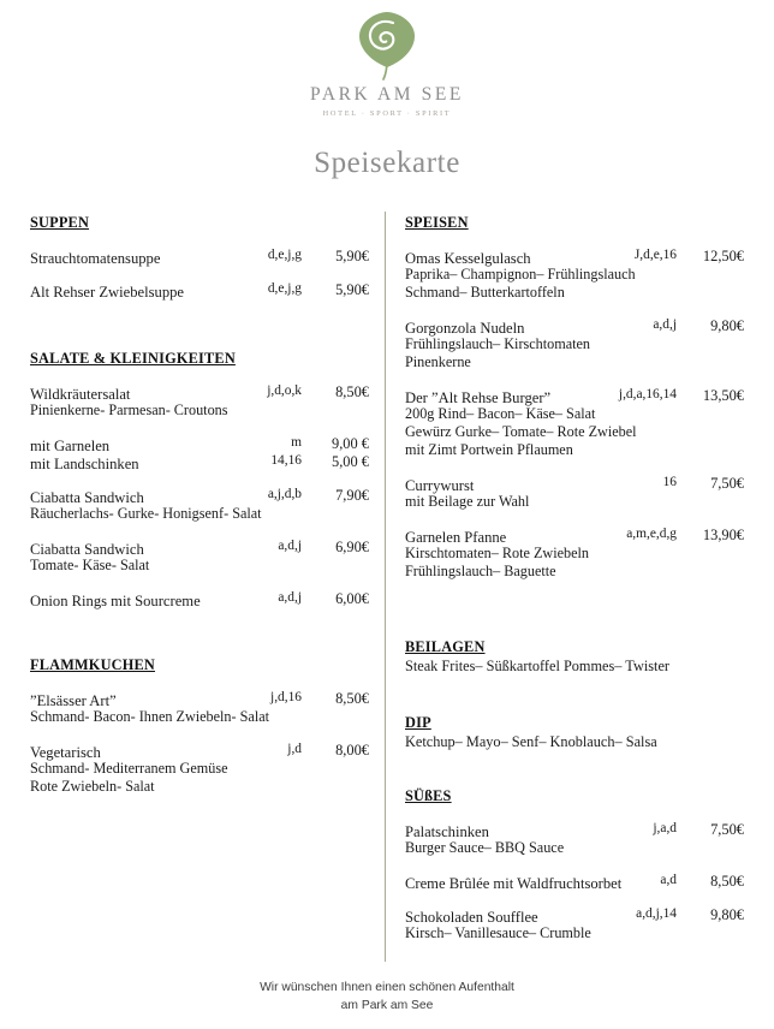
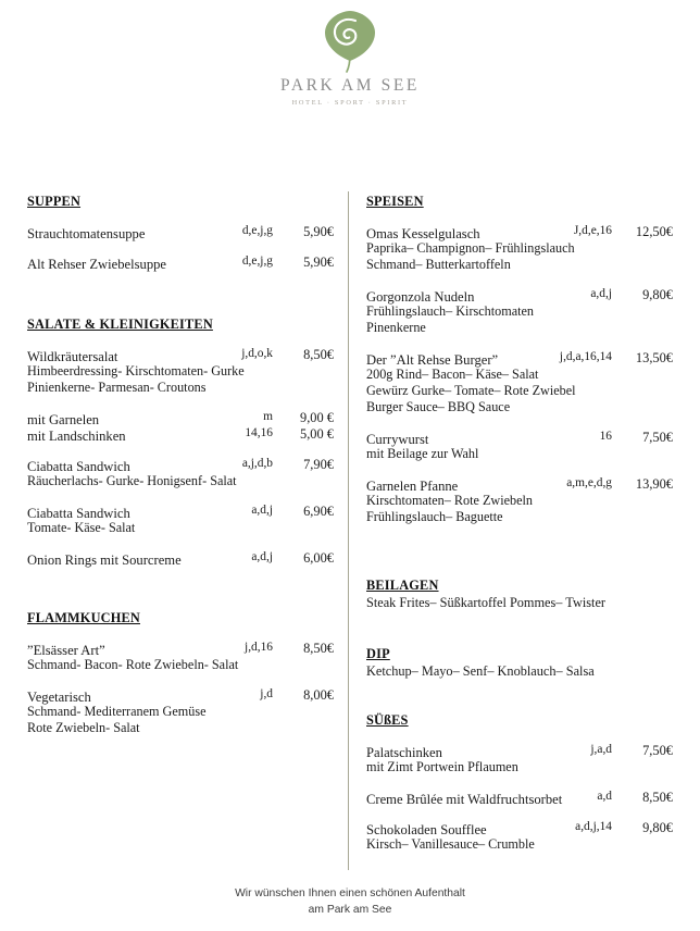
  PARK AM SEE
- Speisekarte
  SUPPEN
  Strauchtomatensuppe
  d,e,j,g
  5,90€
  Alt Rehser Zwiebelsuppe
  d,e,j,g
  5,90€
  SALATE & KLEINIGKEITEN
  Wildkräutersalat
  j,d,o,k
  8,50€
+ Himbeerdressing- Kirschtomaten- Gurke
  Pinienkerne- Parmesan- Croutons
  mit Garnelen
  m
  9,00 €
  mit Landschinken
  14,16
  5,00 €
  Ciabatta Sandwich
  a,j,d,b
  7,90€
  Räucherlachs- Gurke- Honigsenf- Salat
  Ciabatta Sandwich
  a,d,j
  6,90€
  Tomate- Käse- Salat
  Onion Rings mit Sourcreme
  a,d,j
  6,00€
  FLAMMKUCHEN
  ”Elsässer Art”
  j,d,16
  8,50€
- Schmand- Bacon- Ihnen Zwiebeln- Salat
+ Schmand- Bacon- Rote Zwiebeln- Salat
  Vegetarisch
  j,d
  8,00€
  Schmand- Mediterranem Gemüse
  Rote Zwiebeln- Salat
  SPEISEN
  Omas Kesselgulasch
  J,d,e,16
  12,50€
  Paprika– Champignon– Frühlingslauch
  Schmand– Butterkartoffeln
  Gorgonzola Nudeln
  a,d,j
  9,80€
  Frühlingslauch– Kirschtomaten
  Pinenkerne
  Der ”Alt Rehse Burger”
  j,d,a,16,14
  13,50€
  200g Rind– Bacon– Käse– Salat
  Gewürz Gurke– Tomate– Rote Zwiebel
- mit Zimt Portwein Pflaumen
+ Burger Sauce– BBQ Sauce
  Currywurst
  16
  7,50€
  mit Beilage zur Wahl
  Garnelen Pfanne
  a,m,e,d,g
  13,90€
  Kirschtomaten– Rote Zwiebeln
  Frühlingslauch– Baguette
  BEILAGEN
  Steak Frites– Süßkartoffel Pommes– Twister
  DIP
  Ketchup– Mayo– Senf– Knoblauch– Salsa
  SÜßES
  Palatschinken
  j,a,d
  7,50€
- Burger Sauce– BBQ Sauce
+ mit Zimt Portwein Pflaumen
  Creme Brûlée mit Waldfruchtsorbet
  a,d
  8,50€
  Schokoladen Soufflee
  a,d,j,14
  9,80€
  Kirsch– Vanillesauce– Crumble
  Wir wünschen Ihnen einen schönen Aufenthalt
  am Park am See
